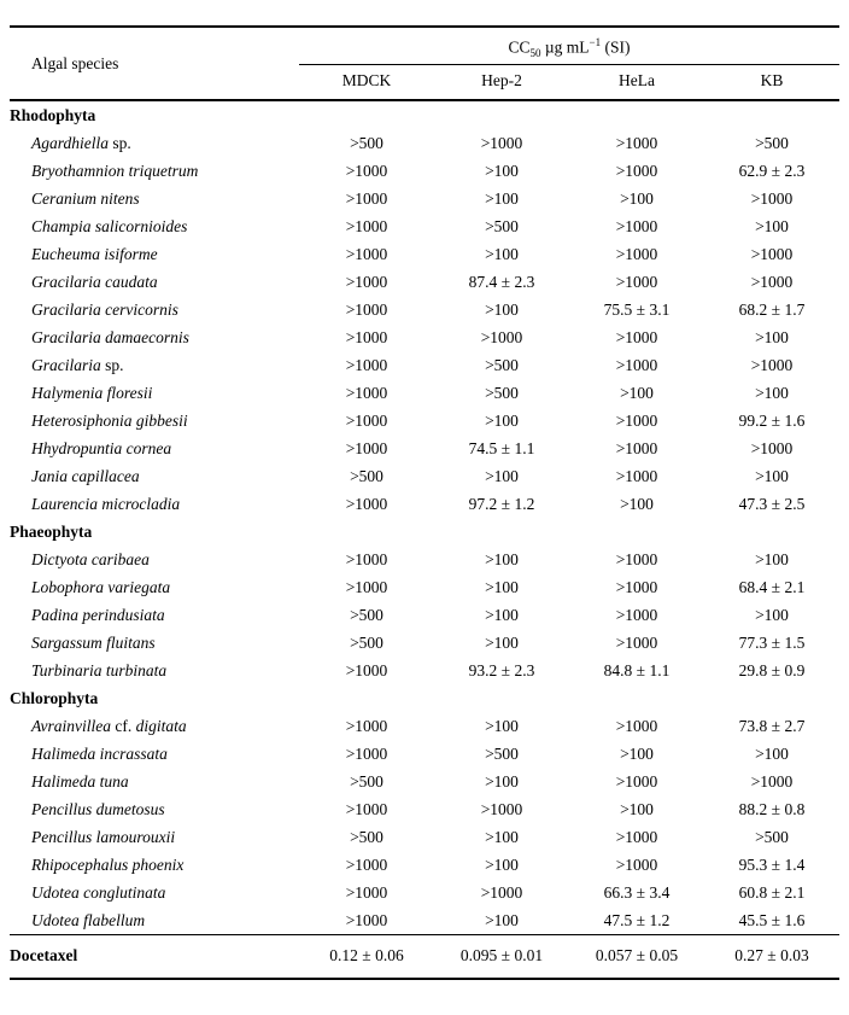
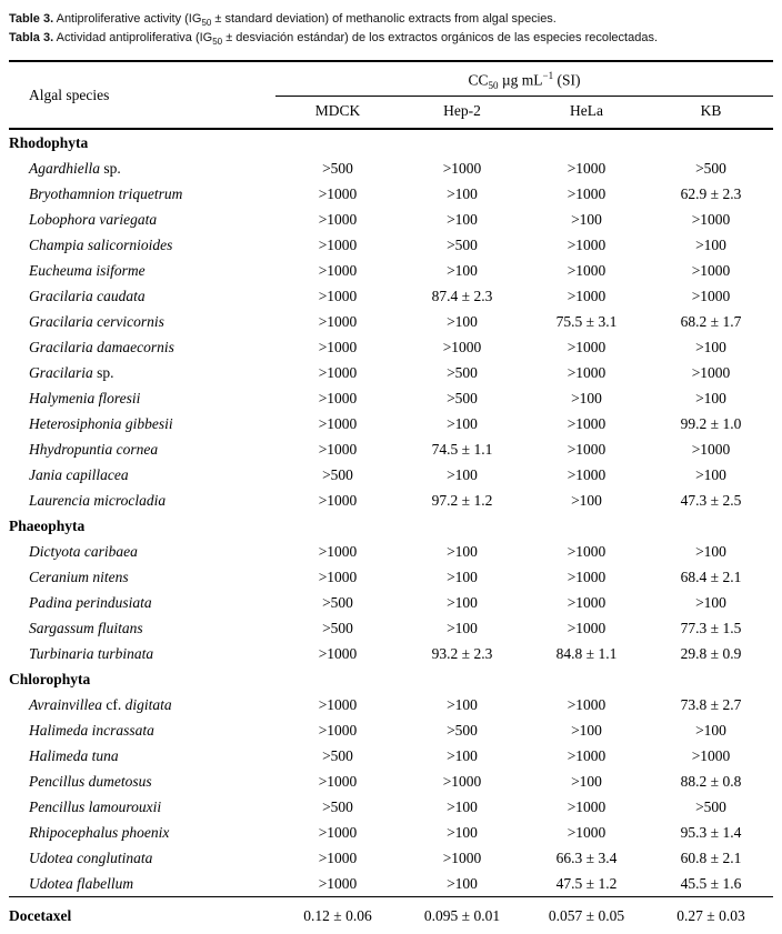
+ Table 3. Antiproliferative activity (IG50 ± standard deviation) of methanolic extracts from algal species.
+ Tabla 3. Actividad antiproliferativa (IG50 ± desviación estándar) de los extractos orgánicos de las especies recolectadas.
  Algal species	CC50 µg mL−1 (SI)
  MDCK	Hep-2	HeLa	KB
  Rhodophyta
  Agardhiella sp.	>500	>1000	>1000	>500
  Bryothamnion triquetrum	>1000	>100	>1000	62.9 ± 2.3
- Ceranium nitens	>1000	>100	>100	>1000
+ Lobophora variegata	>1000	>100	>100	>1000
  Champia salicornioides	>1000	>500	>1000	>100
  Eucheuma isiforme	>1000	>100	>1000	>1000
  Gracilaria caudata	>1000	87.4 ± 2.3	>1000	>1000
  Gracilaria cervicornis	>1000	>100	75.5 ± 3.1	68.2 ± 1.7
  Gracilaria damaecornis	>1000	>1000	>1000	>100
  Gracilaria sp.	>1000	>500	>1000	>1000
  Halymenia floresii	>1000	>500	>100	>100
- Heterosiphonia gibbesii	>1000	>100	>1000	99.2 ± 1.6
+ Heterosiphonia gibbesii	>1000	>100	>1000	99.2 ± 1.0
  Hhydropuntia cornea	>1000	74.5 ± 1.1	>1000	>1000
  Jania capillacea	>500	>100	>1000	>100
  Laurencia microcladia	>1000	97.2 ± 1.2	>100	47.3 ± 2.5
  Phaeophyta
  Dictyota caribaea	>1000	>100	>1000	>100
- Lobophora variegata	>1000	>100	>1000	68.4 ± 2.1
+ Ceranium nitens	>1000	>100	>1000	68.4 ± 2.1
  Padina perindusiata	>500	>100	>1000	>100
  Sargassum fluitans	>500	>100	>1000	77.3 ± 1.5
  Turbinaria turbinata	>1000	93.2 ± 2.3	84.8 ± 1.1	29.8 ± 0.9
  Chlorophyta
  Avrainvillea cf. digitata	>1000	>100	>1000	73.8 ± 2.7
  Halimeda incrassata	>1000	>500	>100	>100
  Halimeda tuna	>500	>100	>1000	>1000
  Pencillus dumetosus	>1000	>1000	>100	88.2 ± 0.8
  Pencillus lamourouxii	>500	>100	>1000	>500
  Rhipocephalus phoenix	>1000	>100	>1000	95.3 ± 1.4
  Udotea conglutinata	>1000	>1000	66.3 ± 3.4	60.8 ± 2.1
  Udotea flabellum	>1000	>100	47.5 ± 1.2	45.5 ± 1.6
  Docetaxel	0.12 ± 0.06	0.095 ± 0.01	0.057 ± 0.05	0.27 ± 0.03
